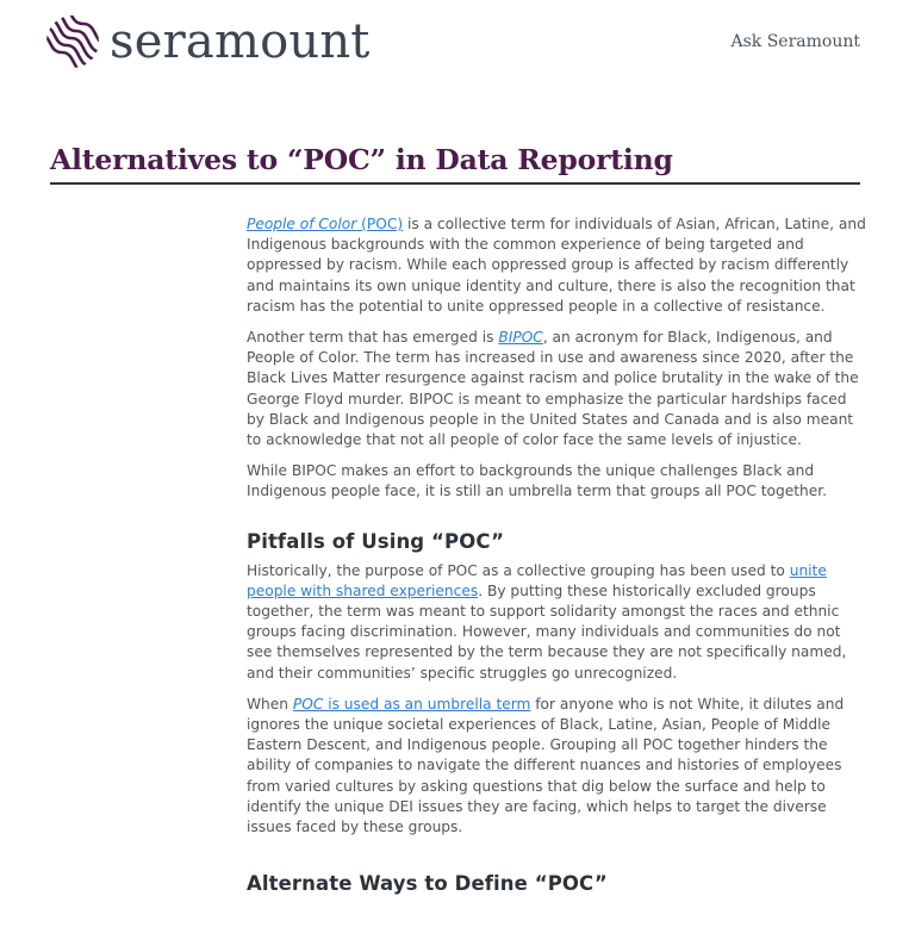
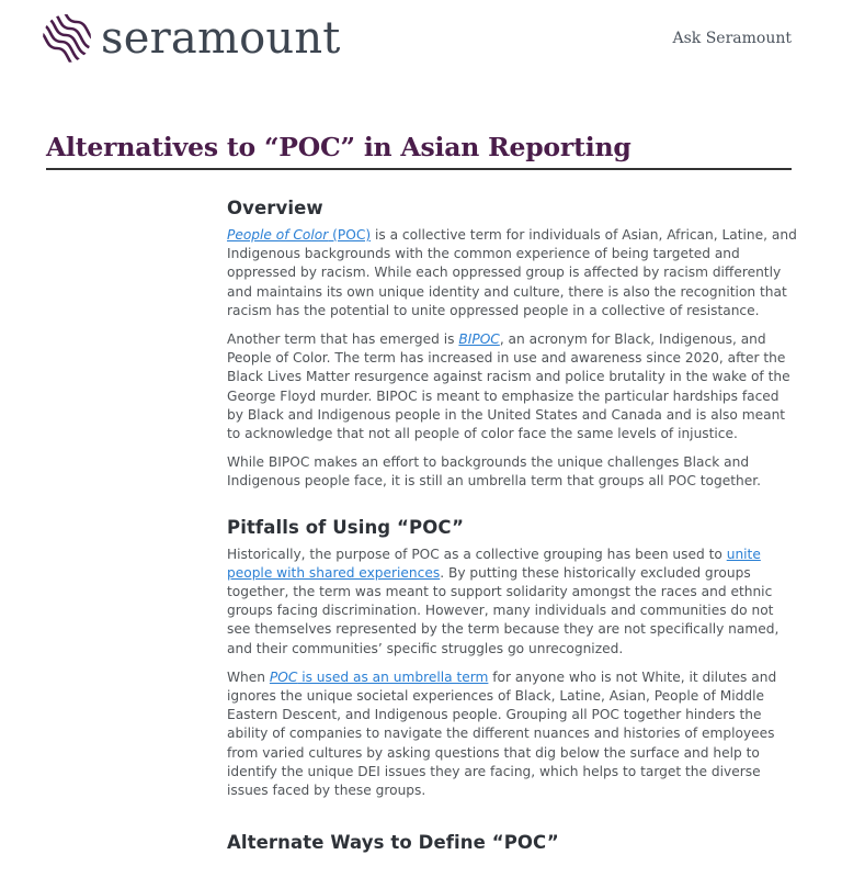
  seramount
  Ask Seramount
- Alternatives to “POC” in Data Reporting
+ Alternatives to “POC” in Asian Reporting
+ Overview
  People of Color (POC) is a collective term for individuals of Asian, African, Latine, and Indigenous backgrounds with the common experience of being targeted and oppressed by racism. While each oppressed group is affected by racism differently and maintains its own unique identity and culture, there is also the recognition that racism has the potential to unite oppressed people in a collective of resistance.
  Another term that has emerged is BIPOC, an acronym for Black, Indigenous, and People of Color. The term has increased in use and awareness since 2020, after the Black Lives Matter resurgence against racism and police brutality in the wake of the George Floyd murder. BIPOC is meant to emphasize the particular hardships faced by Black and Indigenous people in the United States and Canada and is also meant to acknowledge that not all people of color face the same levels of injustice.
  While BIPOC makes an effort to backgrounds the unique challenges Black and Indigenous people face, it is still an umbrella term that groups all POC together.
  Pitfalls of Using “POC”
  Historically, the purpose of POC as a collective grouping has been used to unite people with shared experiences. By putting these historically excluded groups together, the term was meant to support solidarity amongst the races and ethnic groups facing discrimination. However, many individuals and communities do not see themselves represented by the term because they are not specifically named, and their communities’ specific struggles go unrecognized.
  When POC is used as an umbrella term for anyone who is not White, it dilutes and ignores the unique societal experiences of Black, Latine, Asian, People of Middle Eastern Descent, and Indigenous people. Grouping all POC together hinders the ability of companies to navigate the different nuances and histories of employees from varied cultures by asking questions that dig below the surface and help to identify the unique DEI issues they are facing, which helps to target the diverse issues faced by these groups.
  Alternate Ways to Define “POC”
